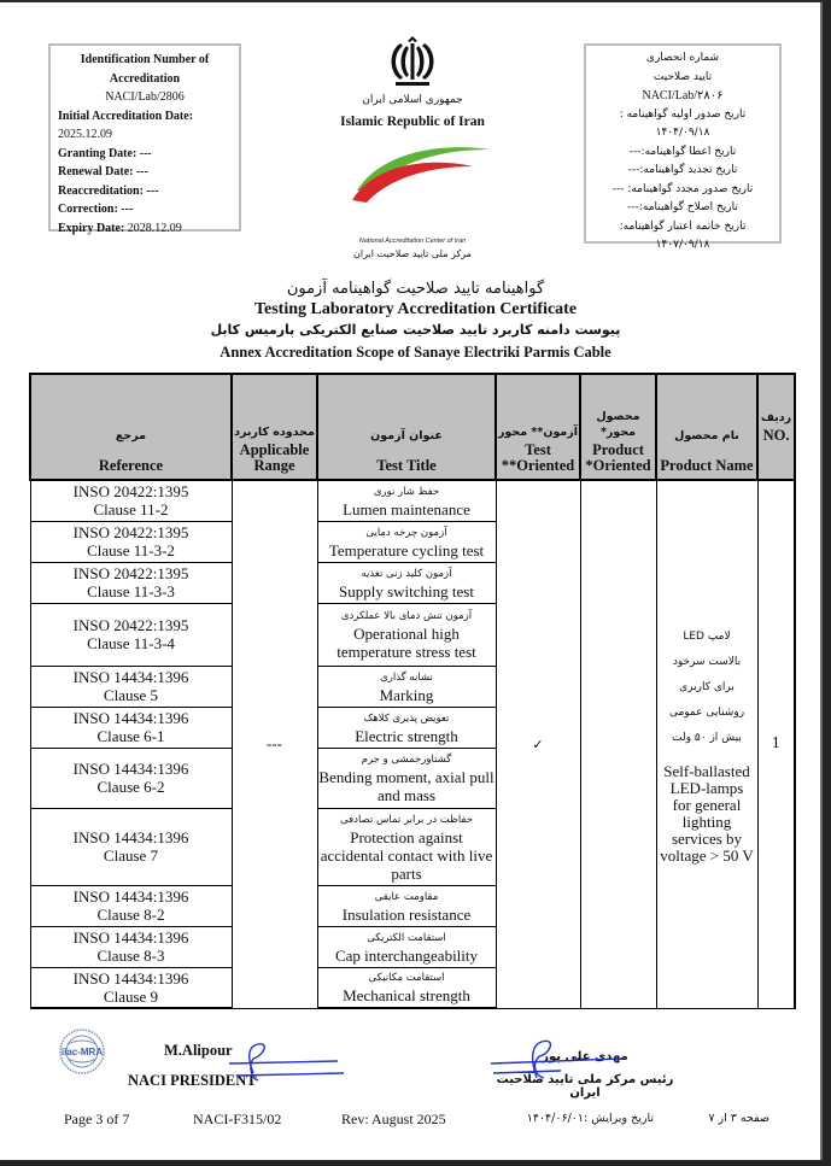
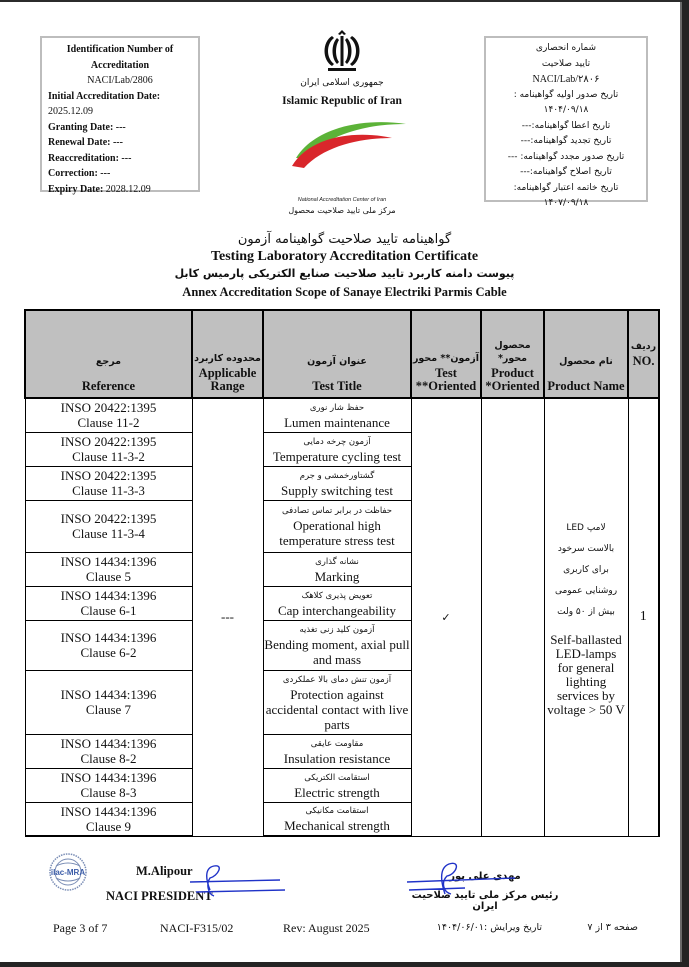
  Identification Number of
  Accreditation
  NACI/Lab/2806
  Initial Accreditation Date:
  2025.12.09
  Granting Date: ---
  Renewal Date: ---
  Reaccreditation: ---
  Correction: ---
  Expiry Date: 2028.12.09
  شماره انحصاری
  تایید صلاحیت
  NACI/Lab/۲۸۰۶
  تاریخ صدور اولیه گواهینامه :
  ۱۴۰۴/۰۹/۱۸
  تاریخ اعطا گواهینامه:---
  تاریخ تجدید گواهینامه:---
  تاریخ صدور مجدد گواهینامه: ---
  تاریخ اصلاح گواهینامه:---
  تاریخ خاتمه اعتبار گواهینامه:
  ۱۴۰۷/۰۹/۱۸
  جمهوری اسلامی ایران
  Islamic Republic of Iran
- مرکز ملی تایید صلاحیت ایران
+ مرکز ملی تایید صلاحیت محصول
  گواهینامه تایید صلاحیت گواهینامه آزمون
  Testing Laboratory Accreditation Certificate
  پیوست دامنه کاربرد تایید صلاحیت صنایع الکتریکی پارمیس کابل
  Annex Accreditation Scope of Sanaye Electriki Parmis Cable
  مرجعReference	محدوده کاربردApplicable Range	عنوان آزمونTest Title	آزمون** محورTest **Oriented	محصول محور*Product *Oriented	نام محصولProduct Name	ردیفNO.
  INSO 20422:1395Clause 11-2	---	حفظ شار نوریLumen maintenance	✓		لامپ LEDبالاست سرخودبرای کاربریروشنایی عمومیبیش از ۵۰ ولتSelf-ballasted LED-lamps for general lighting services by voltage > 50 V	1
  INSO 20422:1395Clause 11-3-2	آزمون چرخه دماییTemperature cycling test
- INSO 20422:1395Clause 11-3-3	آزمون کلید زنی تغذیهSupply switching test
+ INSO 20422:1395Clause 11-3-3	گشتاورخمشی و جرمSupply switching test
- INSO 20422:1395Clause 11-3-4	آزمون تنش دمای بالا عملکردیOperational high temperature stress test
+ INSO 20422:1395Clause 11-3-4	حفاظت در برابر تماس تصادفیOperational high temperature stress test
  INSO 14434:1396Clause 5	نشانه گذاریMarking
- INSO 14434:1396Clause 6-1	تعویض پذیری کلاهکElectric strength
+ INSO 14434:1396Clause 6-1	تعویض پذیری کلاهکCap interchangeability
- INSO 14434:1396Clause 6-2	گشتاورخمشی و جرمBending moment, axial pull and mass
+ INSO 14434:1396Clause 6-2	آزمون کلید زنی تغذیهBending moment, axial pull and mass
- INSO 14434:1396Clause 7	حفاظت در برابر تماس تصادفیProtection against accidental contact with live parts
+ INSO 14434:1396Clause 7	آزمون تنش دمای بالا عملکردیProtection against accidental contact with live parts
  INSO 14434:1396Clause 8-2	مقاومت عایقیInsulation resistance
- INSO 14434:1396Clause 8-3	استقامت الکتریکیCap interchangeability
+ INSO 14434:1396Clause 8-3	استقامت الکتریکیElectric strength
  INSO 14434:1396Clause 9	استقامت مکانیکیMechanical strength
  ilac-MRA
  M.Alipour
  NACI PRESIDENT
  مهدی علی پور
  رئیس مرکز ملی تایید صلاحیت ایران
  Page 3 of 7
  NACI-F315/02
  Rev: August 2025
  تاریخ ویرایش :۱۴۰۴/۰۶/۰۱
  صفحه ۳ از ۷
